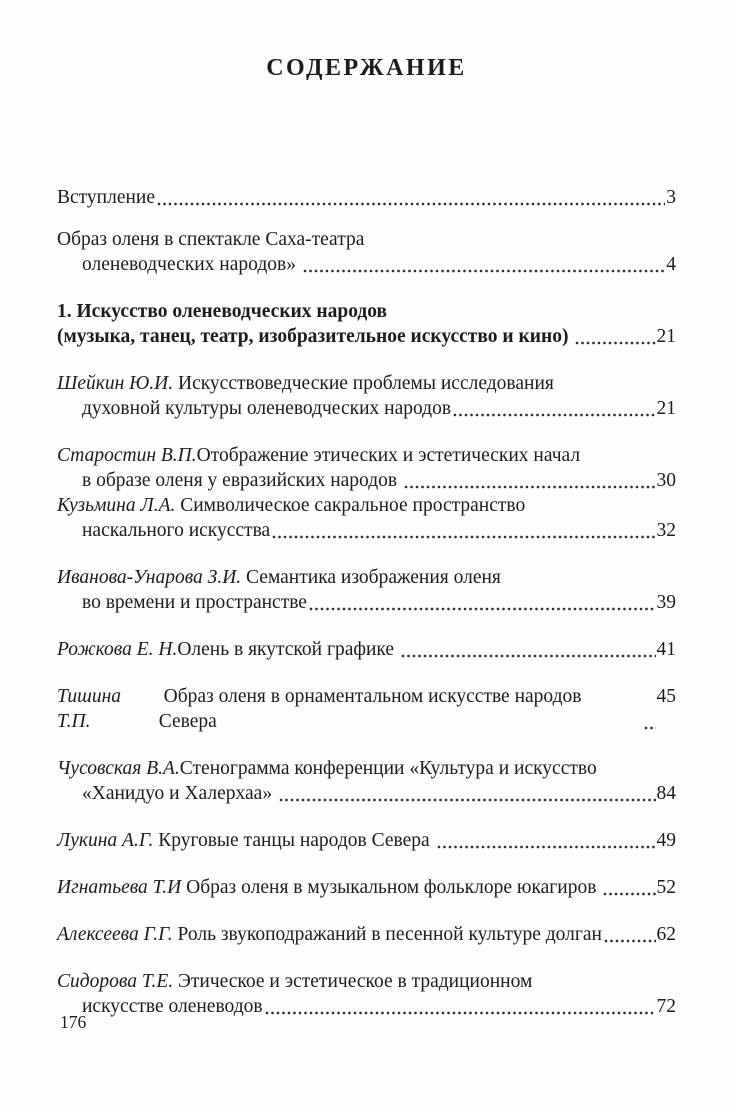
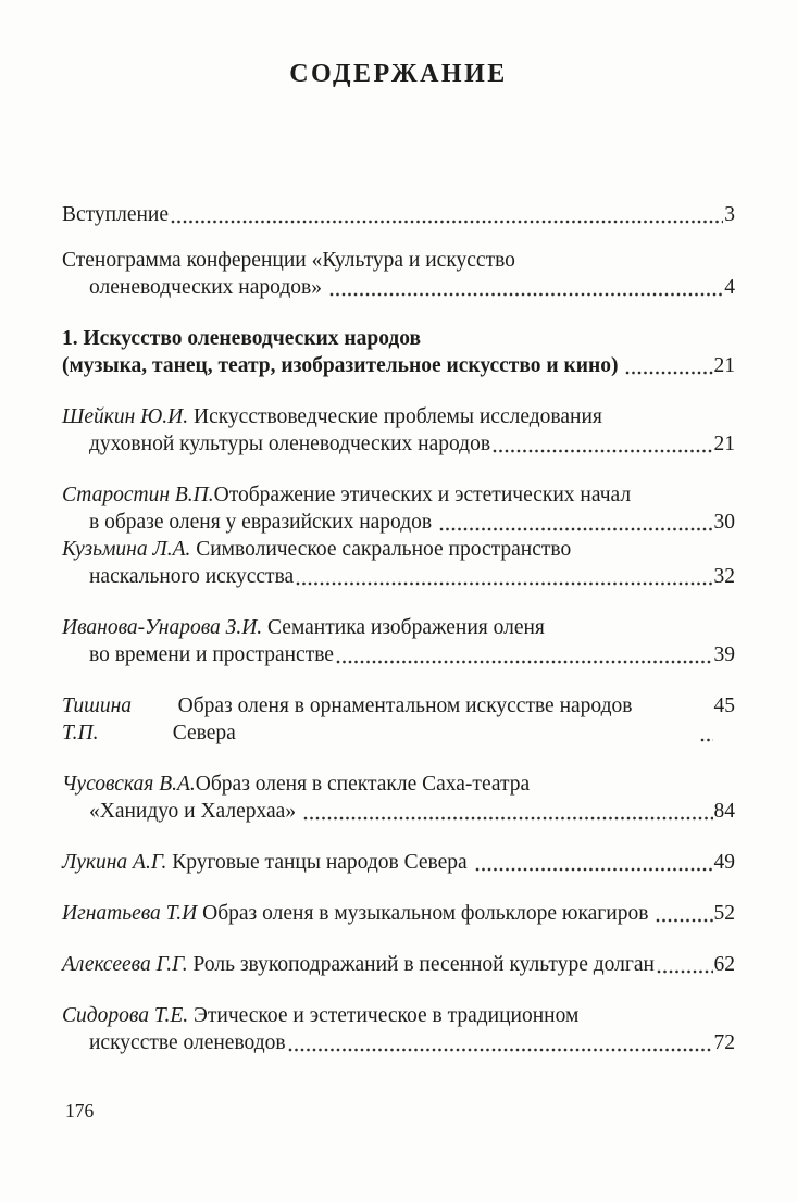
  СОДЕРЖАНИЕ
  Вступление
  3
- Образ оленя в спектакле Саха-театра
+ Стенограмма конференции «Культура и искусство
  оленеводческих народов»
  4
  1. Искусство оленеводческих народов
  (музыка, танец, театр, изобразительное искусство и кино)
  21
  Шейкин Ю.И.
  Искусствоведческие проблемы исследования
  духовной культуры оленеводческих народов
  21
  Старостин В.П.
  Отображение этических и эстетических начал
  в образе оленя у евразийских народов
  30
  Кузьмина Л.А.
  Символическое сакральное пространство
  наскального искусства
  32
  Иванова-Унарова З.И.
  Семантика изображения оленя
  во времени и пространстве
  39
- Рожкова Е. Н.
- Олень в якутской графике
- 41
  Тишина Т.П.
  Образ оленя в орнаментальном искусстве народов Севера
  45
  Чусовская В.А.
- Стенограмма конференции «Культура и искусство
+ Образ оленя в спектакле Саха-театра
  «Ханидуо и Халерхаа»
  84
  Лукина А.Г.
  Круговые танцы народов Севера
  49
  Игнатьева Т.И
  Образ оленя в музыкальном фольклоре юкагиров
  52
  Алексеева Г.Г.
  Роль звукоподражаний в песенной культуре долган
  62
  Сидорова Т.Е.
  Этическое и эстетическое в традиционном
  искусстве оленеводов
  72
  176
